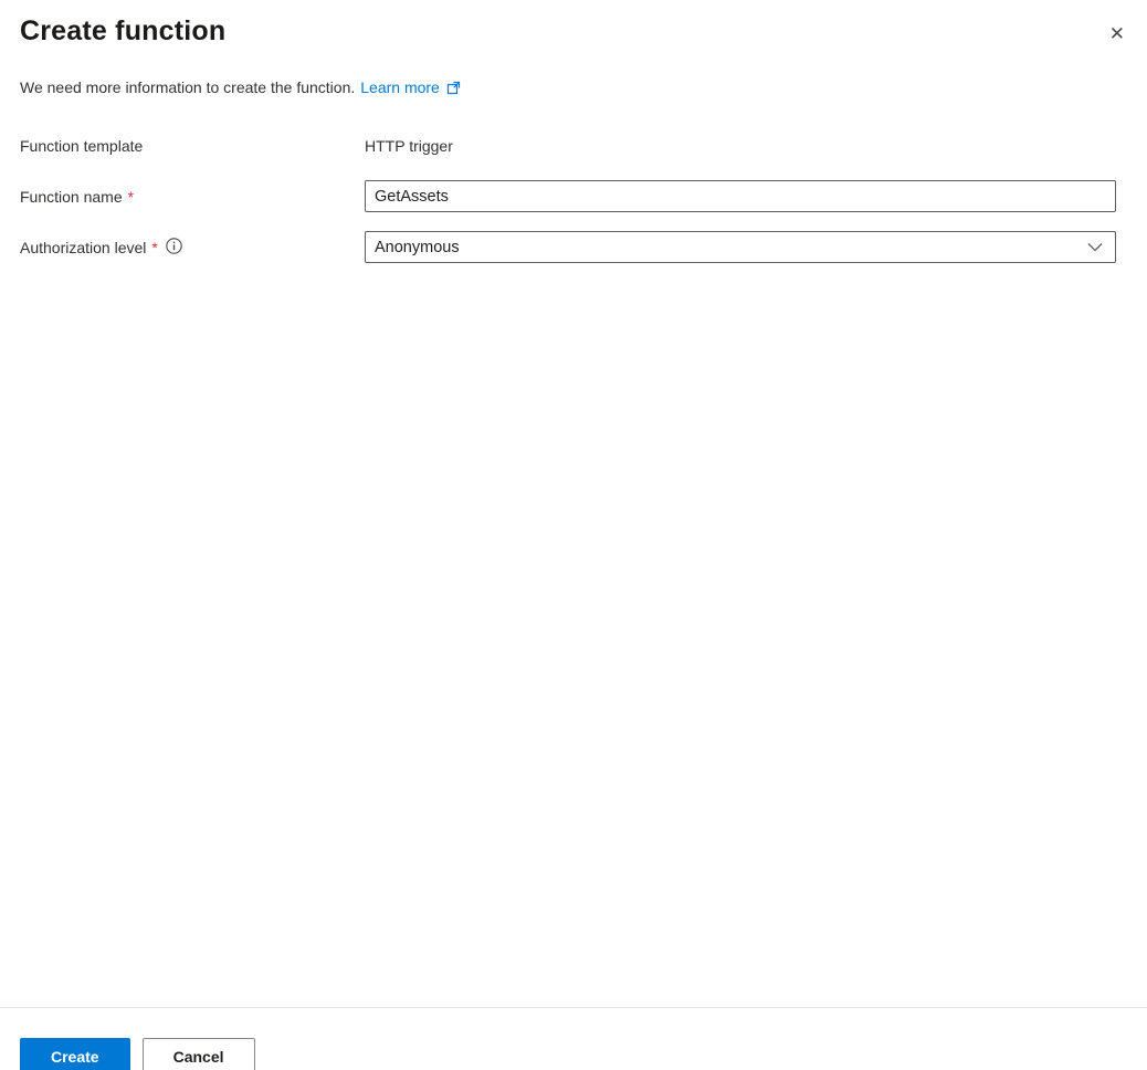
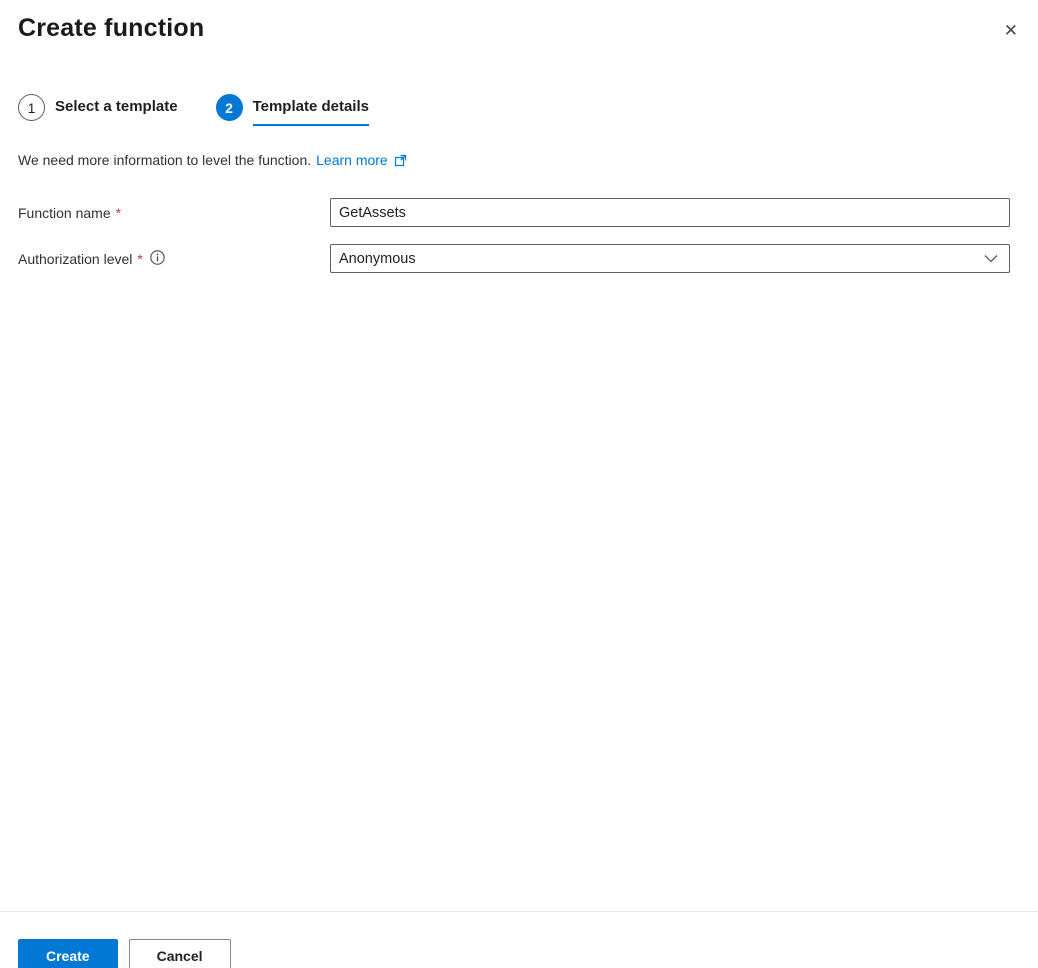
  Create function
  ✕
+ 1
+ Select a template
+ 2
+ Template details
- We need more information to create the function.
+ We need more information to level the function.
  Learn more
- Function template
- HTTP trigger
  Function name
  *
  GetAssets
  Authorization level
  *
  Anonymous
  Create
  Cancel
